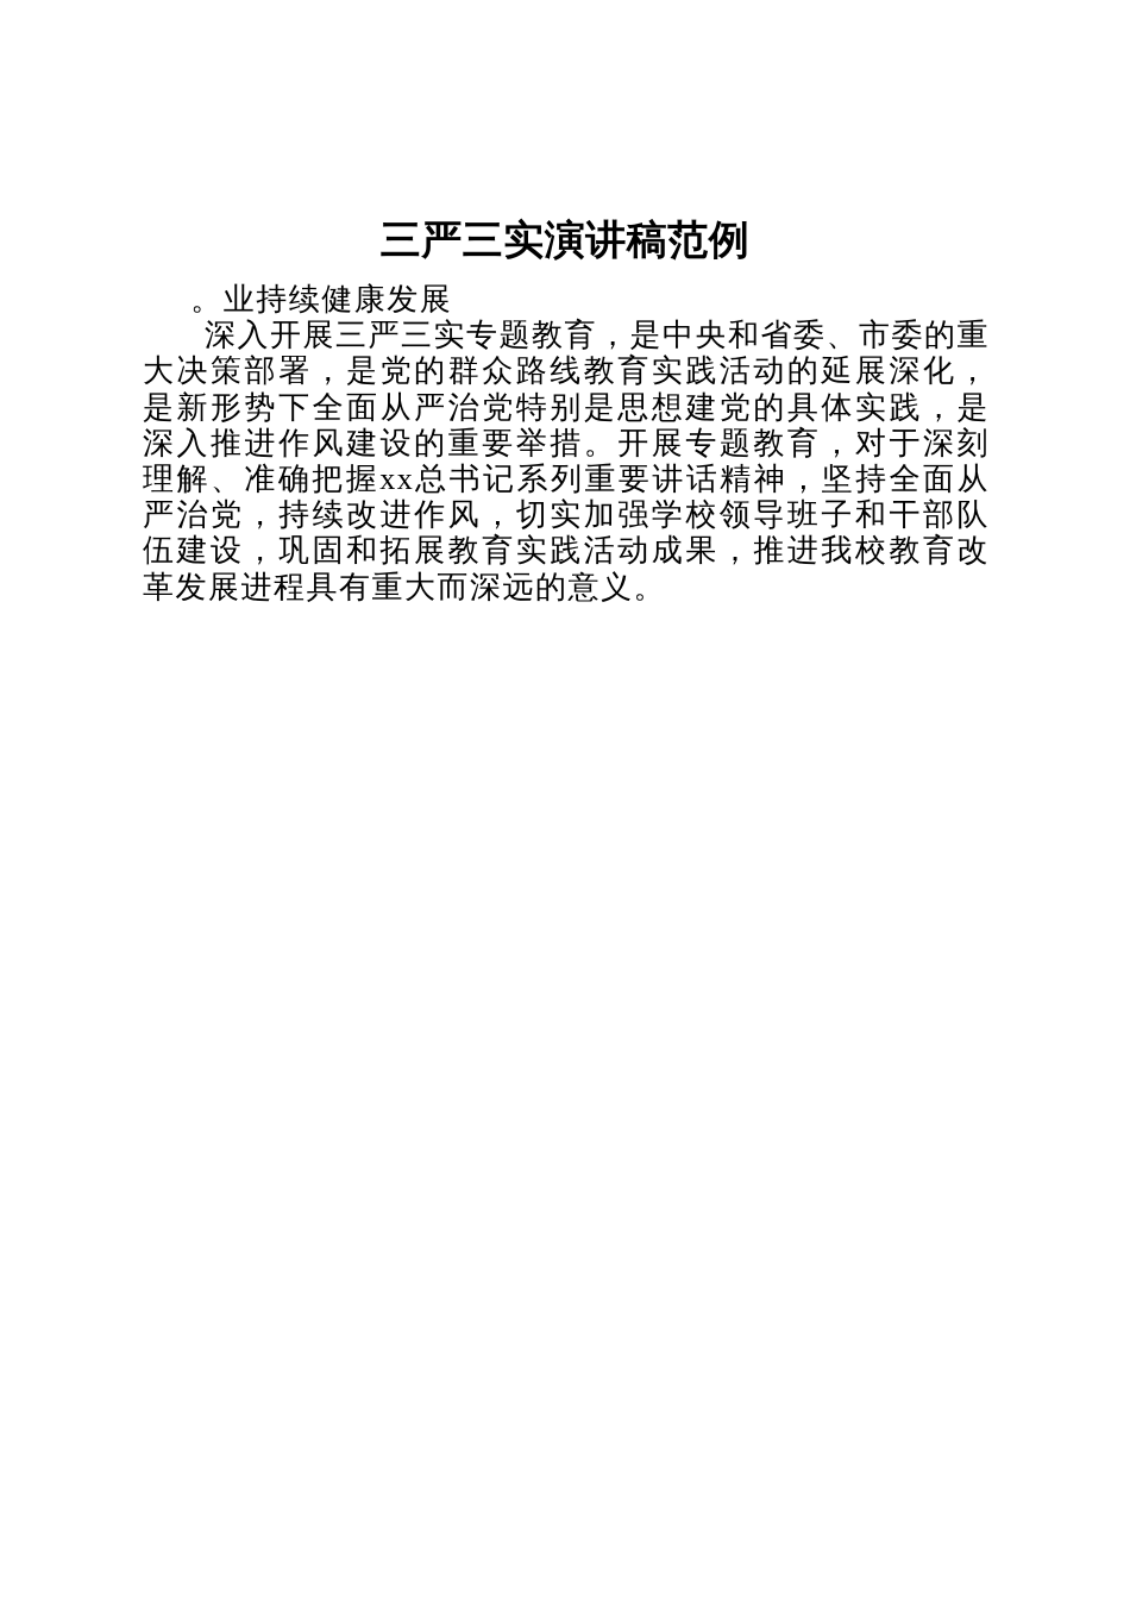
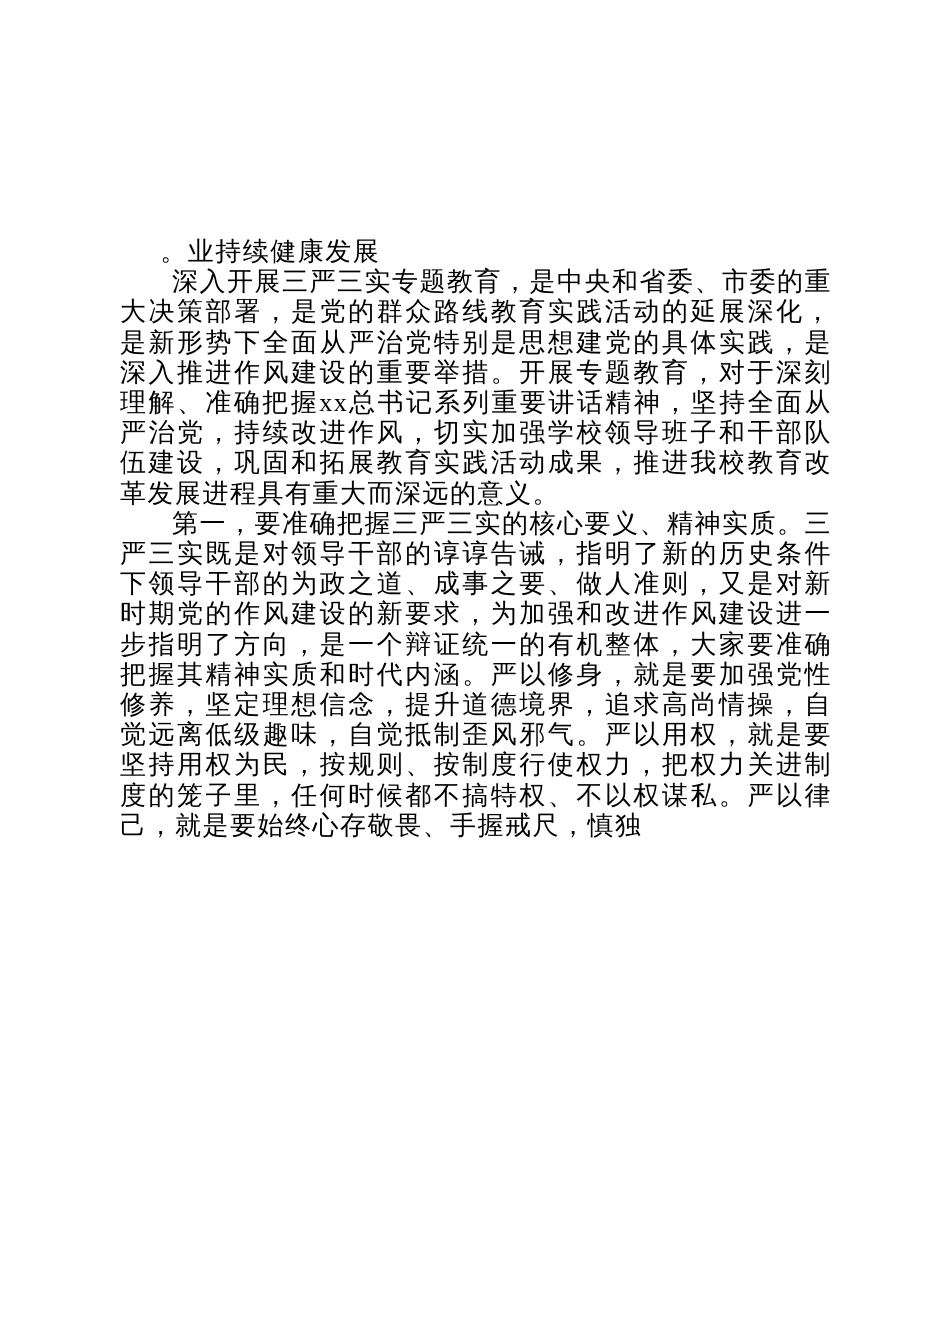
- 三严三实演讲稿范例
  。业持续健康发展
  深入开展三严三实专题教育，是中央和省委、市委的重大决策部署，是党的群众路线教育实践活动的延展深化，是新形势下全面从严治党特别是思想建党的具体实践，是深入推进作风建设的重要举措。开展专题教育，对于深刻理解、准确把握xx总书记系列重要讲话精神，坚持全面从严治党，持续改进作风，切实加强学校领导班子和干部队伍建设，巩固和拓展教育实践活动成果，推进我校教育改革发展进程具有重大而深远的意义。
+ 第一，要准确把握三严三实的核心要义、精神实质。三严三实既是对领导干部的谆谆告诫，指明了新的历史条件下领导干部的为政之道、成事之要、做人准则，又是对新时期党的作风建设的新要求，为加强和改进作风建设进一步指明了方向，是一个辩证统一的有机整体，大家要准确把握其精神实质和时代内涵。严以修身，就是要加强党性修养，坚定理想信念，提升道德境界，追求高尚情操，自觉远离低级趣味，自觉抵制歪风邪气。严以用权，就是要坚持用权为民，按规则、按制度行使权力，把权力关进制度的笼子里，任何时候都不搞特权、不以权谋私。严以律己，就是要始终心存敬畏、手握戒尺，慎独
